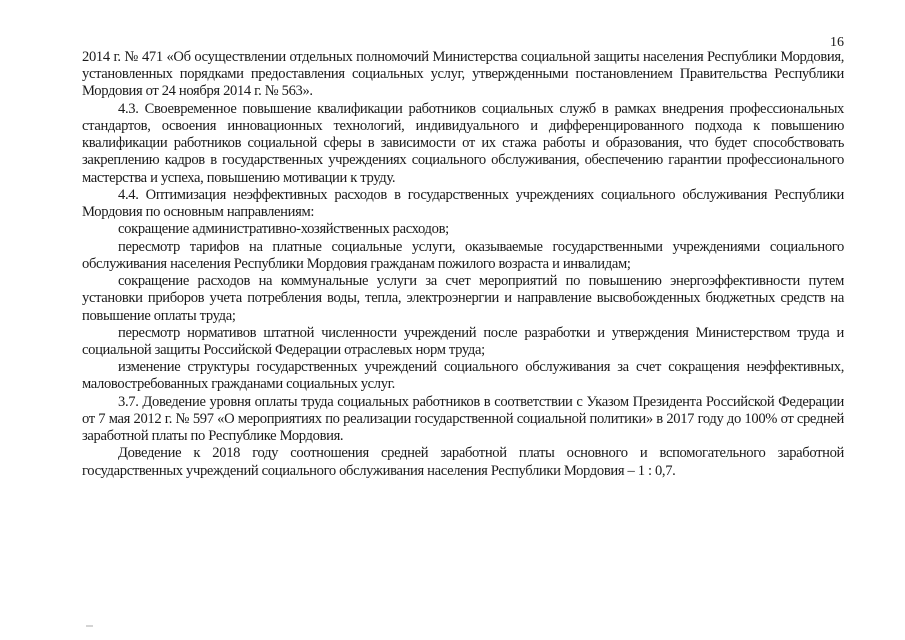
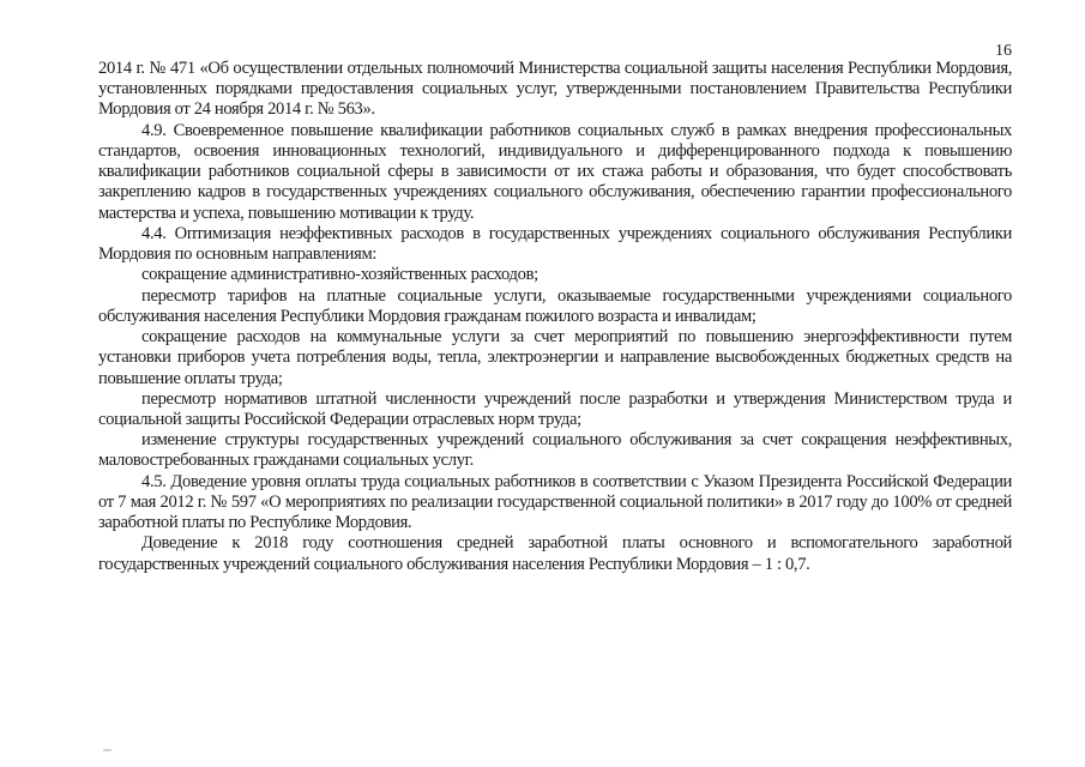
  16
  2014 г. № 471 «Об осуществлении отдельных полномочий Министерства социальной защиты населения Республики Мордовия, установленных порядками предоставления социальных услуг, утвержденными постановлением Правительства Республики Мордовия от 24 ноября 2014 г. № 563».
- 4.3. Своевременное повышение квалификации работников социальных служб в рамках внедрения профессиональных стандартов, освоения инновационных технологий, индивидуального и дифференцированного подхода к повышению квалификации работников социальной сферы в зависимости от их стажа работы и образования, что будет способствовать закреплению кадров в государственных учреждениях социального обслуживания, обеспечению гарантии профессионального мастерства и успеха, повышению мотивации к труду.
+ 4.9. Своевременное повышение квалификации работников социальных служб в рамках внедрения профессиональных стандартов, освоения инновационных технологий, индивидуального и дифференцированного подхода к повышению квалификации работников социальной сферы в зависимости от их стажа работы и образования, что будет способствовать закреплению кадров в государственных учреждениях социального обслуживания, обеспечению гарантии профессионального мастерства и успеха, повышению мотивации к труду.
  4.4. Оптимизация неэффективных расходов в государственных учреждениях социального обслуживания Республики Мордовия по основным направлениям:
  сокращение административно-хозяйственных расходов;
  пересмотр тарифов на платные социальные услуги, оказываемые государственными учреждениями социального обслуживания населения Республики Мордовия гражданам пожилого возраста и инвалидам;
  сокращение расходов на коммунальные услуги за счет мероприятий по повышению энергоэффективности путем установки приборов учета потребления воды, тепла, электроэнергии и направление высвобожденных бюджетных средств на повышение оплаты труда;
  пересмотр нормативов штатной численности учреждений после разработки и утверждения Министерством труда и социальной защиты Российской Федерации отраслевых норм труда;
  изменение структуры государственных учреждений социального обслуживания за счет сокращения неэффективных, маловостребованных гражданами социальных услуг.
- 3.7. Доведение уровня оплаты труда социальных работников в соответствии с Указом Президента Российской Федерации от 7 мая 2012 г. № 597 «О мероприятиях по реализации государственной социальной политики» в 2017 году до 100% от средней заработной платы по Республике Мордовия.
+ 4.5. Доведение уровня оплаты труда социальных работников в соответствии с Указом Президента Российской Федерации от 7 мая 2012 г. № 597 «О мероприятиях по реализации государственной социальной политики» в 2017 году до 100% от средней заработной платы по Республике Мордовия.
  Доведение к 2018 году соотношения средней заработной платы основного и вспомогательного заработной государственных учреждений социального обслуживания населения Республики Мордовия – 1 : 0,7.
